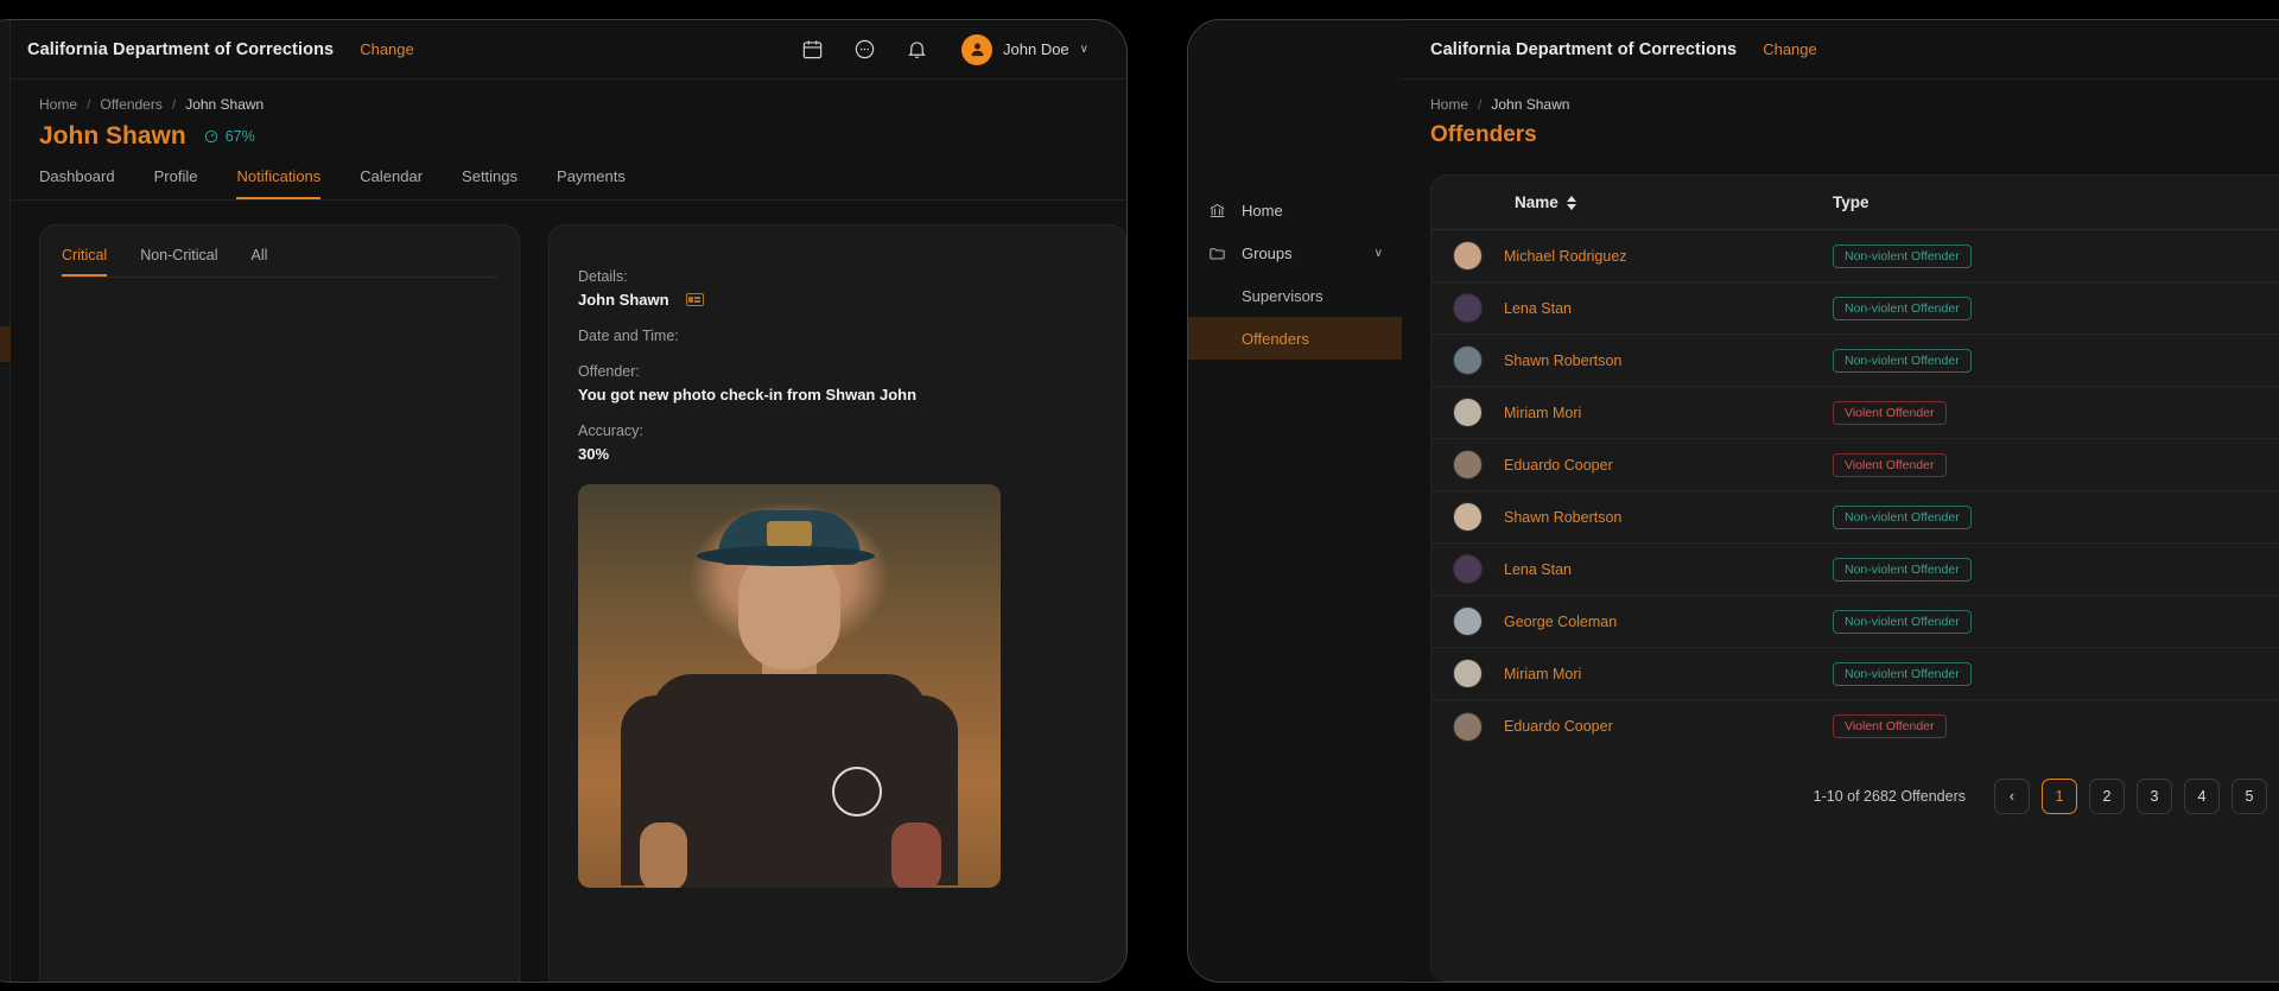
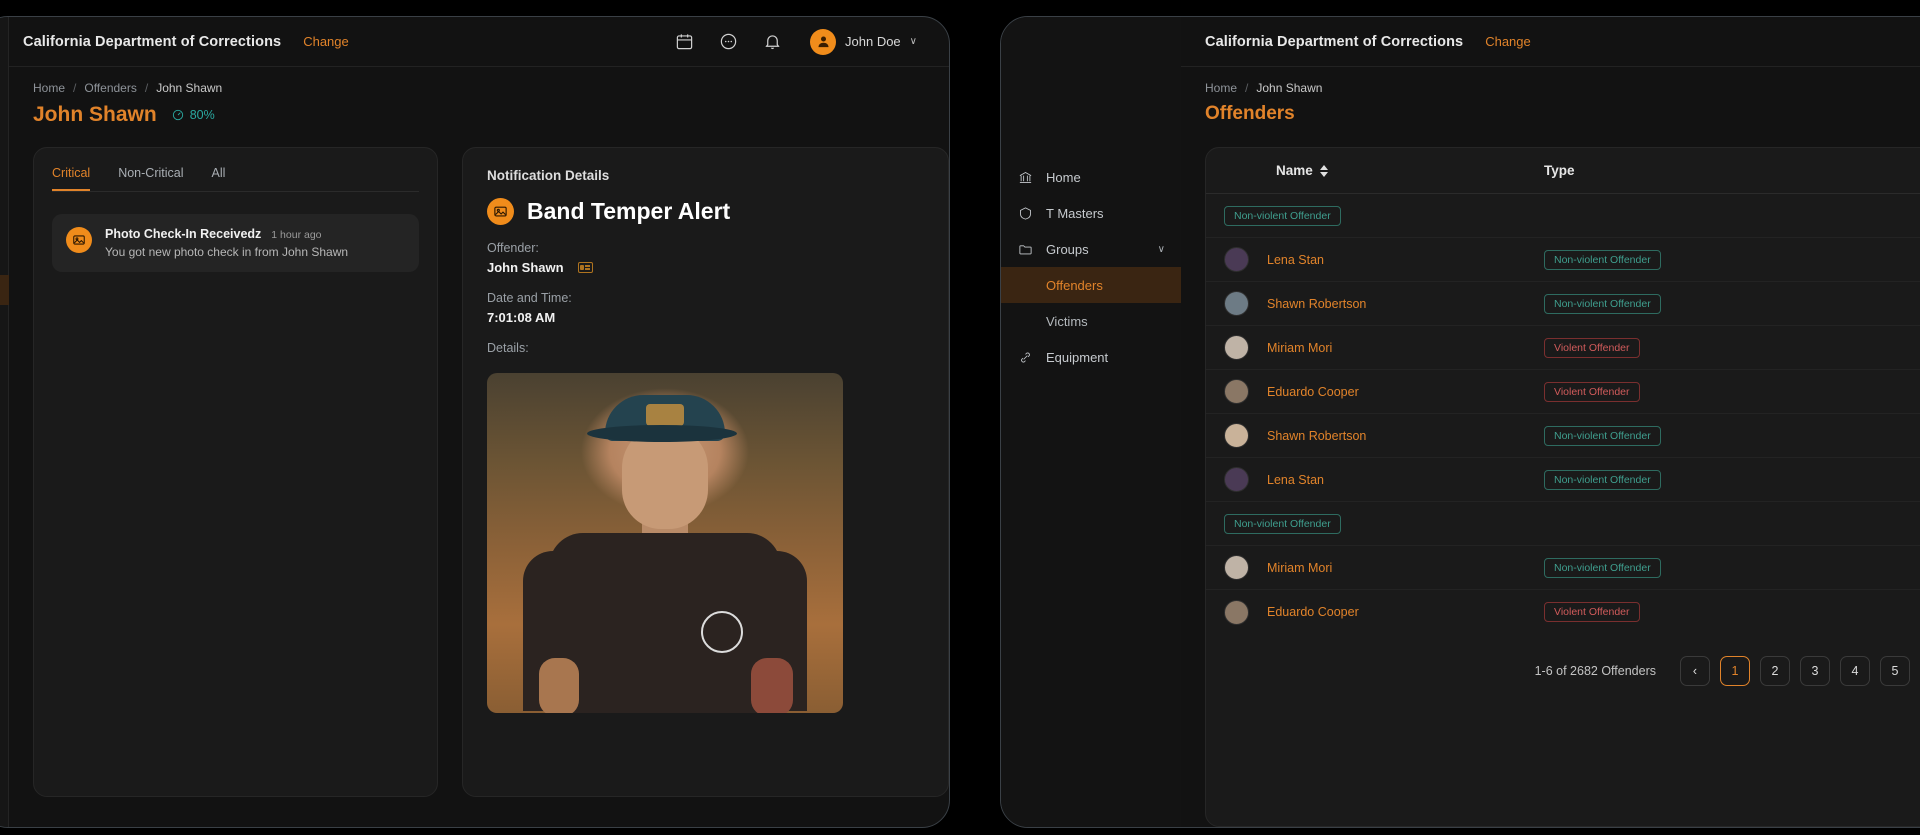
  California Department of Corrections
  Change
  John Doe
  ∨
  Home
  /
  Offenders
  /
  John Shawn
  John Shawn
- 67%
+ 80%
- Dashboard
- Profile
- Notifications
- Calendar
- Settings
- Payments
  Critical
  Non-Critical
  All
+ Photo Check-In Receivedz
+ 1 hour ago
+ You got new photo check in from John Shawn
+ Notification Details
+ Band Temper Alert
- Details:
+ Offender:
  John Shawn
  Date and Time:
+ 7:01:08 AM
- Offender:
+ Details:
- You got new photo check-in from Shwan John
- Accuracy:
- 30%
  Home
+ T Masters
  Groups
  ∨
- Supervisors
  Offenders
+ Victims
+ Equipment
  California Department of Corrections
  Change
  Home
  /
  John Shawn
  Offenders
  Name
  Type
- Michael Rodriguez
  Non-violent Offender
  Lena Stan
  Non-violent Offender
  Shawn Robertson
  Non-violent Offender
  Miriam Mori
  Violent Offender
  Eduardo Cooper
  Violent Offender
  Shawn Robertson
  Non-violent Offender
  Lena Stan
  Non-violent Offender
- George Coleman
  Non-violent Offender
  Miriam Mori
  Non-violent Offender
  Eduardo Cooper
  Violent Offender
- 1-10 of 2682 Offenders
+ 1-6 of 2682 Offenders
  ‹
  1
  2
  3
  4
  5
